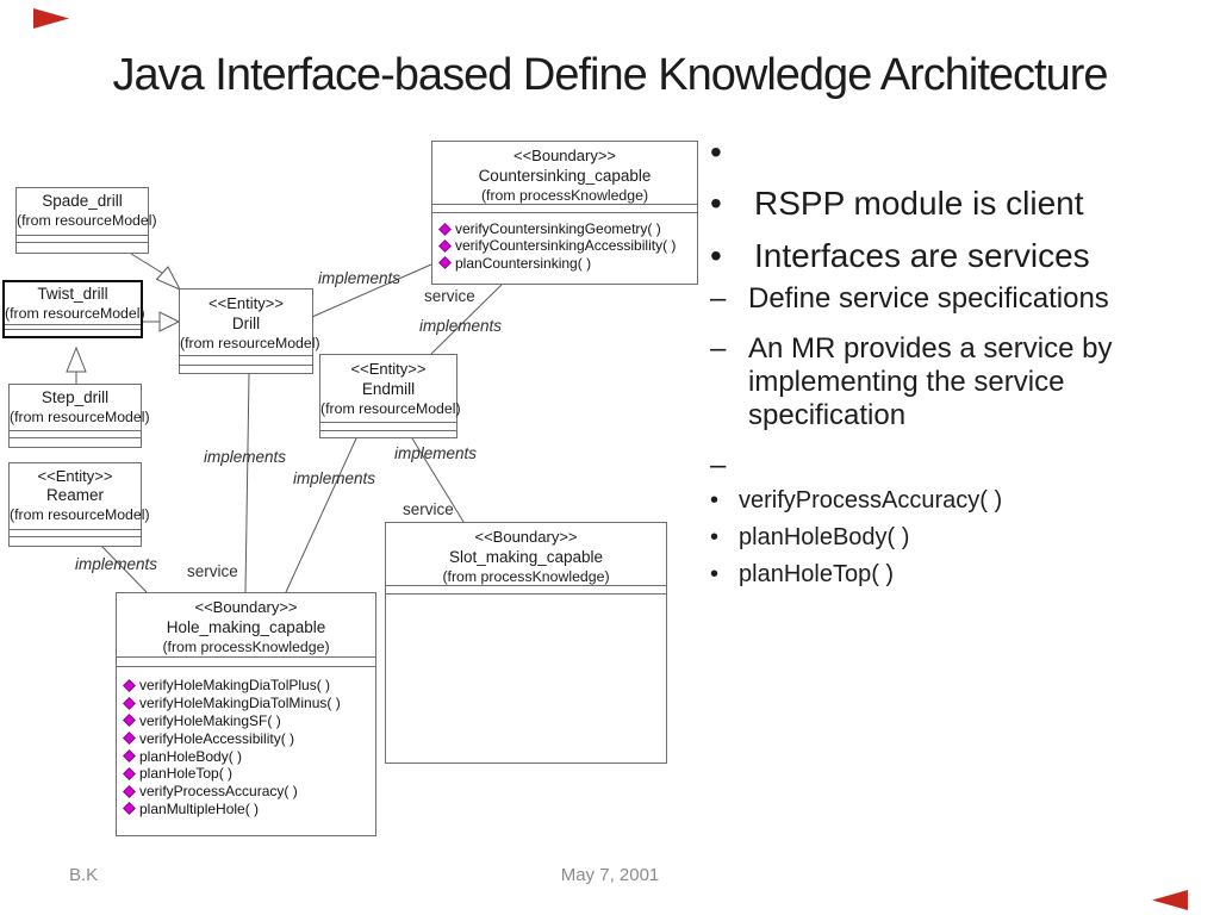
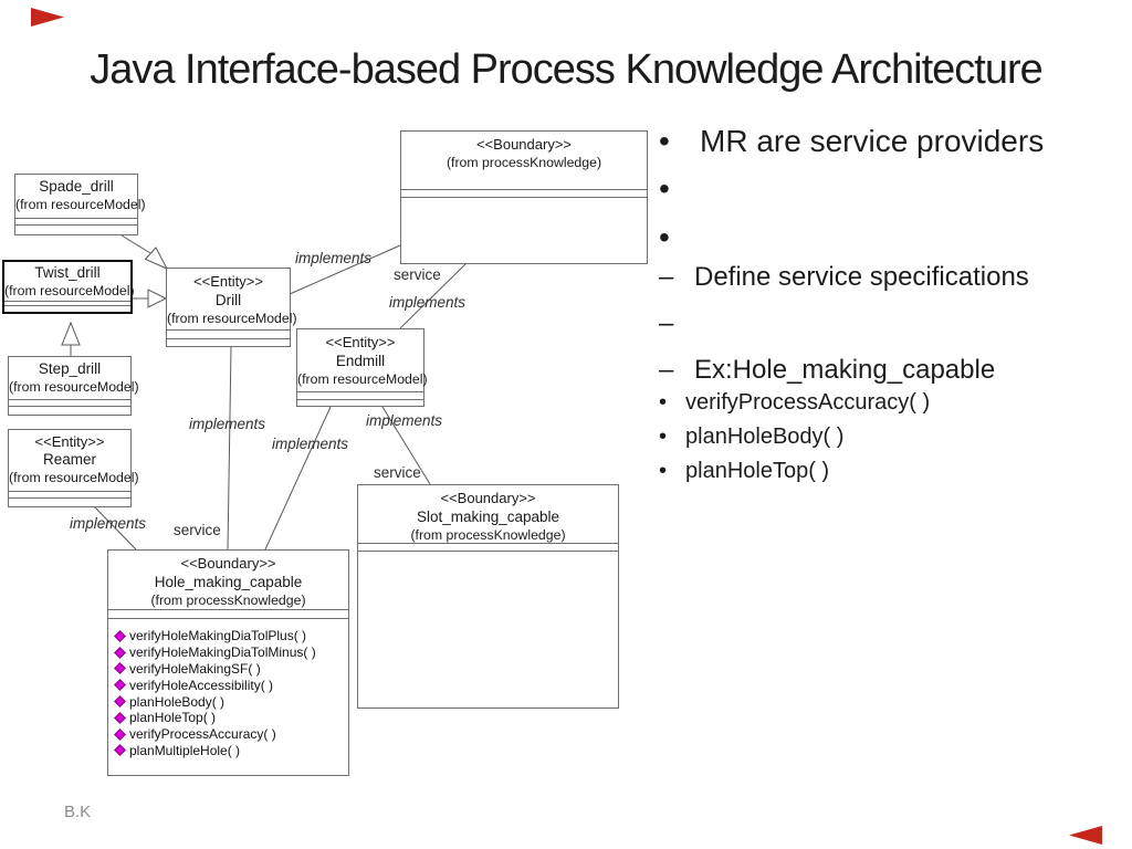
- Java Interface-based Define Knowledge Architecture
+ Java Interface-based Process Knowledge Architecture
  Spade_drill
  (from resourceModel)
  Twist_drill
  (from resourceModel)
  Step_drill
  (from resourceModel)
  <<Entity>>
  Reamer
  (from resourceModel)
  <<Entity>>
  Drill
  (from resourceModel)
  <<Entity>>
  Endmill
  (from resourceModel)
  <<Boundary>>
- Countersinking_capable
  (from processKnowledge)
- verifyCountersinkingGeometry( )
- verifyCountersinkingAccessibility( )
- planCountersinking( )
  <<Boundary>>
  Hole_making_capable
  (from processKnowledge)
  verifyHoleMakingDiaTolPlus( )
  verifyHoleMakingDiaTolMinus( )
  verifyHoleMakingSF( )
  verifyHoleAccessibility( )
  planHoleBody( )
  planHoleTop( )
  verifyProcessAccuracy( )
  planMultipleHole( )
  <<Boundary>>
  Slot_making_capable
  (from processKnowledge)
  implements
  service
  implements
  implements
  implements
  implements
  service
  implements
  service
  •
+ MR are service providers
  •
- RSPP module is client
  •
- Interfaces are services
  –
  Define service specifications
  –
- An MR provides a service by implementing the service specification
  –
+ Ex:Hole_making_capable
  •
  verifyProcessAccuracy( )
  •
  planHoleBody( )
  •
  planHoleTop( )
  B.K
- May 7, 2001
